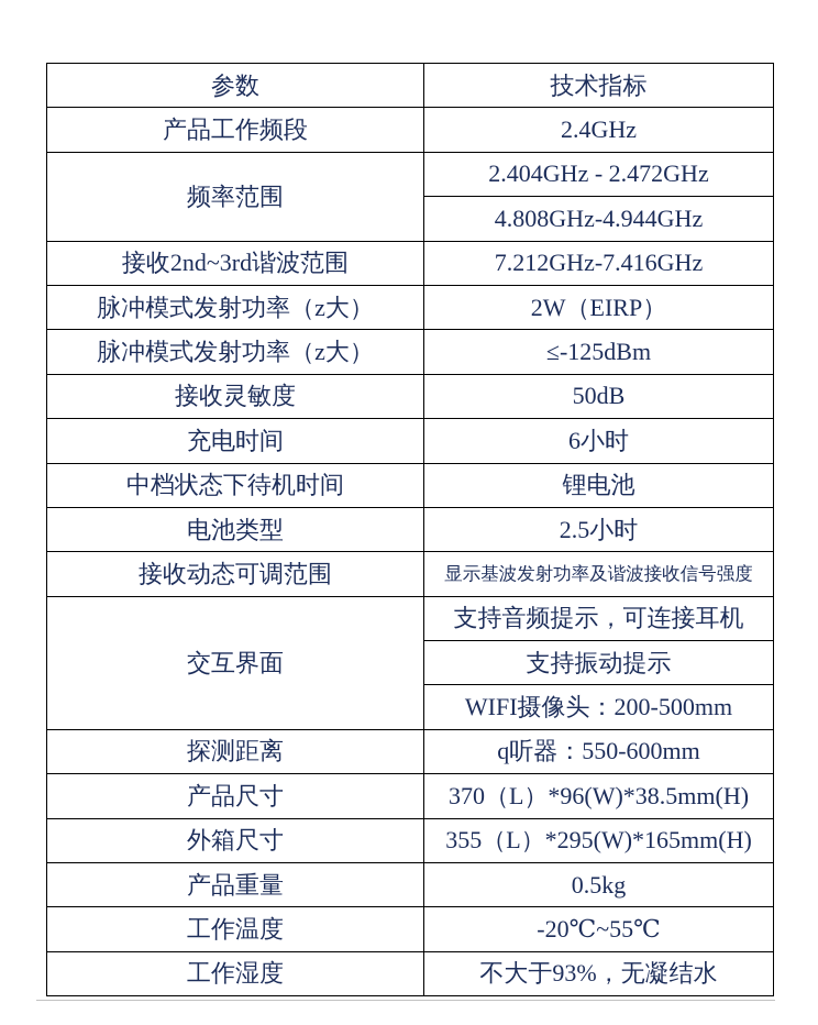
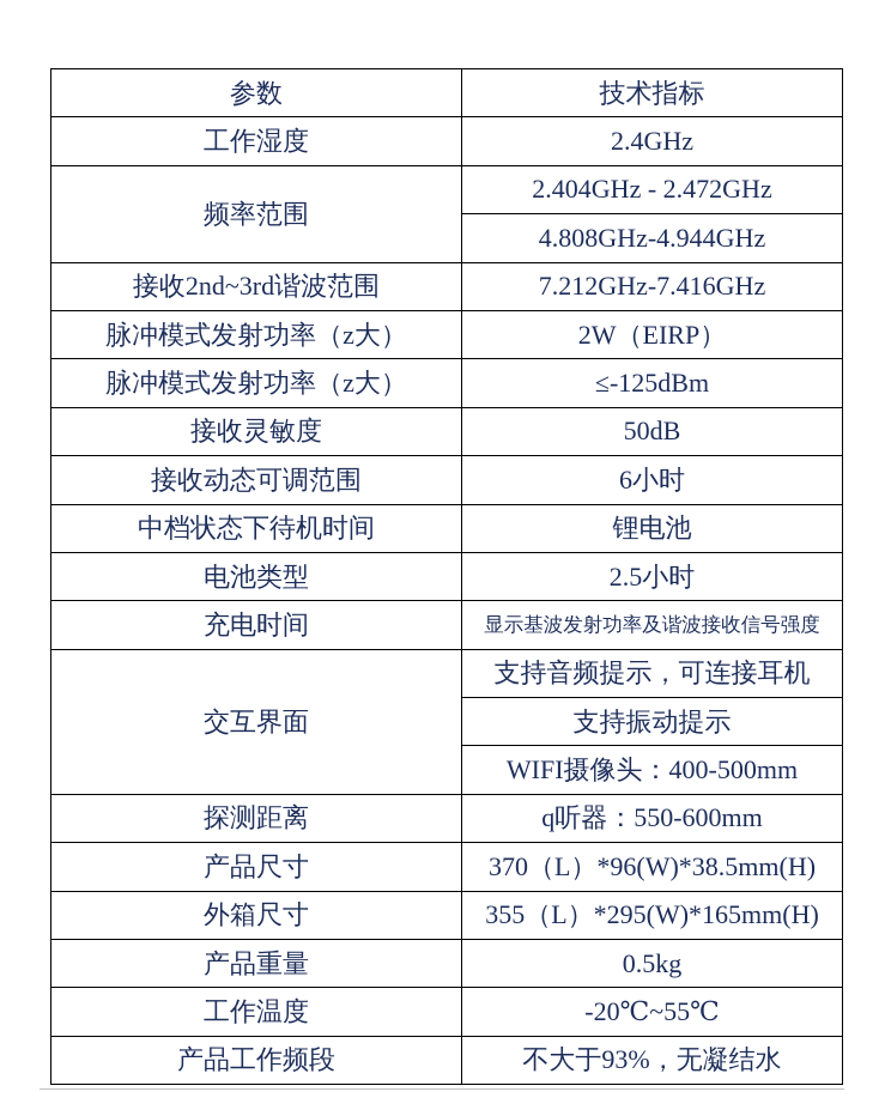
  参数	技术指标
- 产品工作频段	2.4GHz
+ 工作湿度	2.4GHz
  频率范围	2.404GHz - 2.472GHz
  4.808GHz-4.944GHz
  接收2nd~3rd谐波范围	7.212GHz-7.416GHz
  脉冲模式发射功率（z大）	2W（EIRP）
  脉冲模式发射功率（z大）	≤-125dBm
  接收灵敏度	50dB
- 充电时间	6小时
+ 接收动态可调范围	6小时
  中档状态下待机时间	锂电池
  电池类型	2.5小时
- 接收动态可调范围	显示基波发射功率及谐波接收信号强度
+ 充电时间	显示基波发射功率及谐波接收信号强度
  交互界面	支持音频提示，可连接耳机
  支持振动提示
- WIFI摄像头：200-500mm
+ WIFI摄像头：400-500mm
  探测距离	q听器：550-600mm
  产品尺寸	370（L）*96(W)*38.5mm(H)
  外箱尺寸	355（L）*295(W)*165mm(H)
  产品重量	0.5kg
  工作温度	-20℃~55℃
- 工作湿度	不大于93%，无凝结水
+ 产品工作频段	不大于93%，无凝结水
